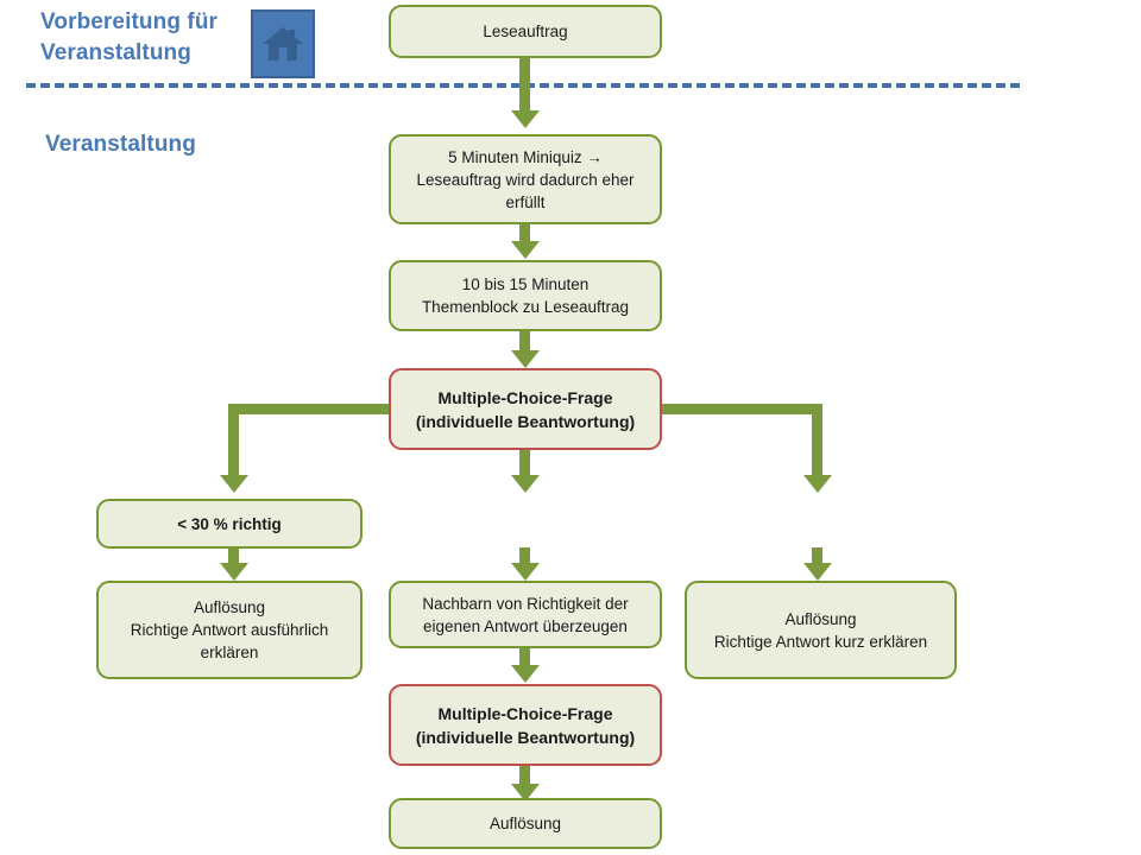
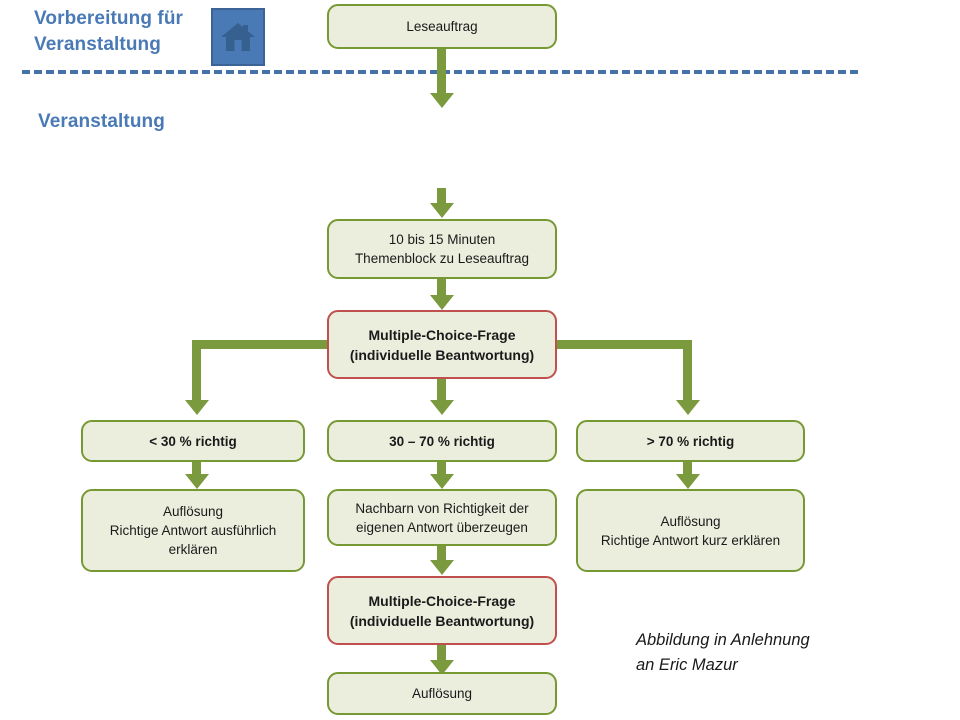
  Vorbereitung für
  Veranstaltung
  Veranstaltung
  Leseauftrag
- 5 Minuten Miniquiz →
- Leseauftrag wird dadurch eher
- erfüllt
  10 bis 15 Minuten
  Themenblock zu Leseauftrag
  Multiple-Choice-Frage
  (individuelle Beantwortung)
  < 30 % richtig
+ 30 – 70 % richtig
+ > 70 % richtig
  Auflösung
  Richtige Antwort ausführlich
  erklären
  Nachbarn von Richtigkeit der
  eigenen Antwort überzeugen
  Auflösung
  Richtige Antwort kurz erklären
  Multiple-Choice-Frage
  (individuelle Beantwortung)
  Auflösung
+ Abbildung in Anlehnung
+ an Eric Mazur
